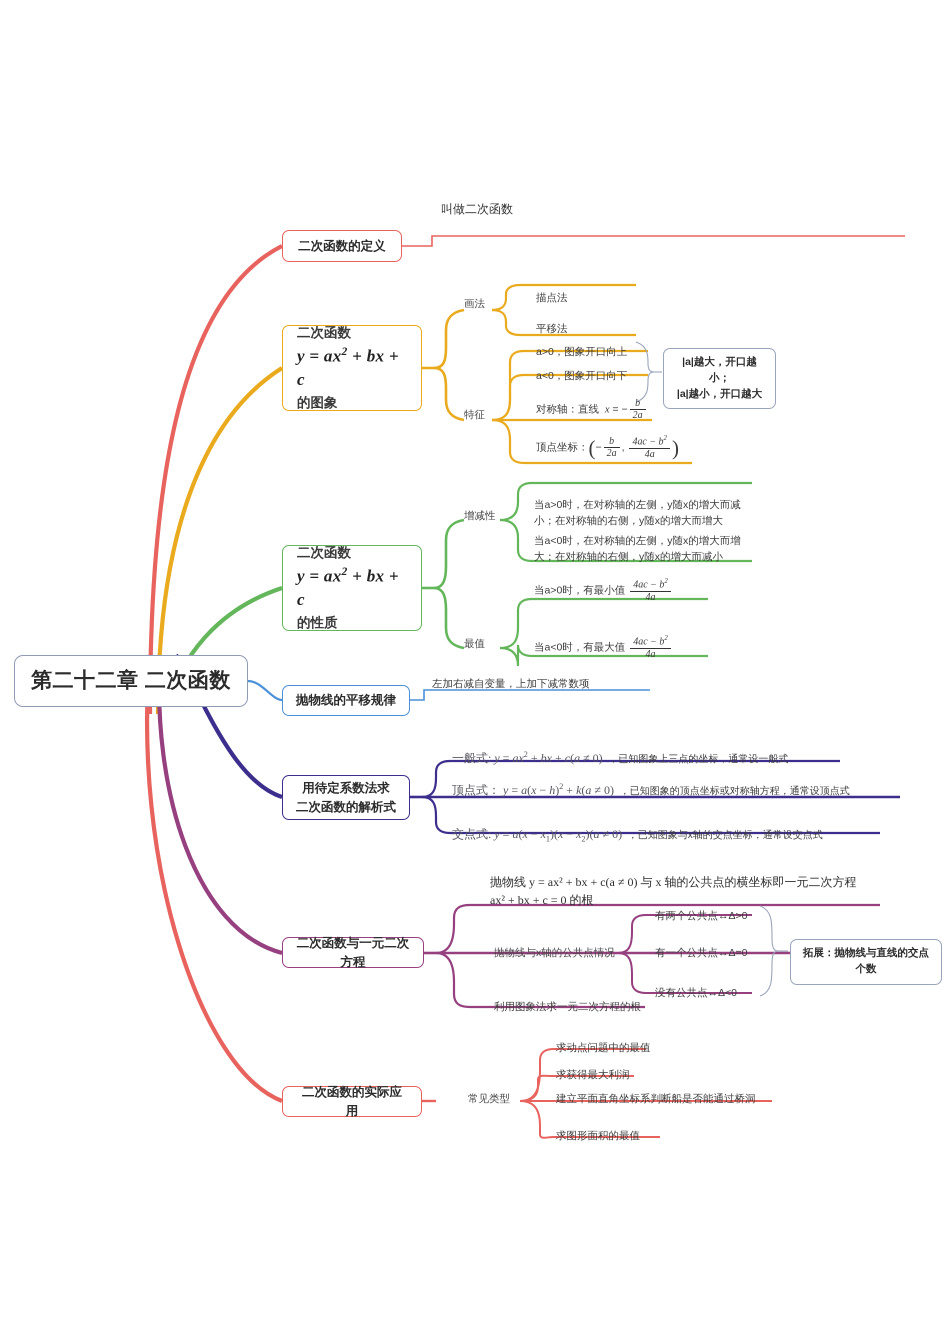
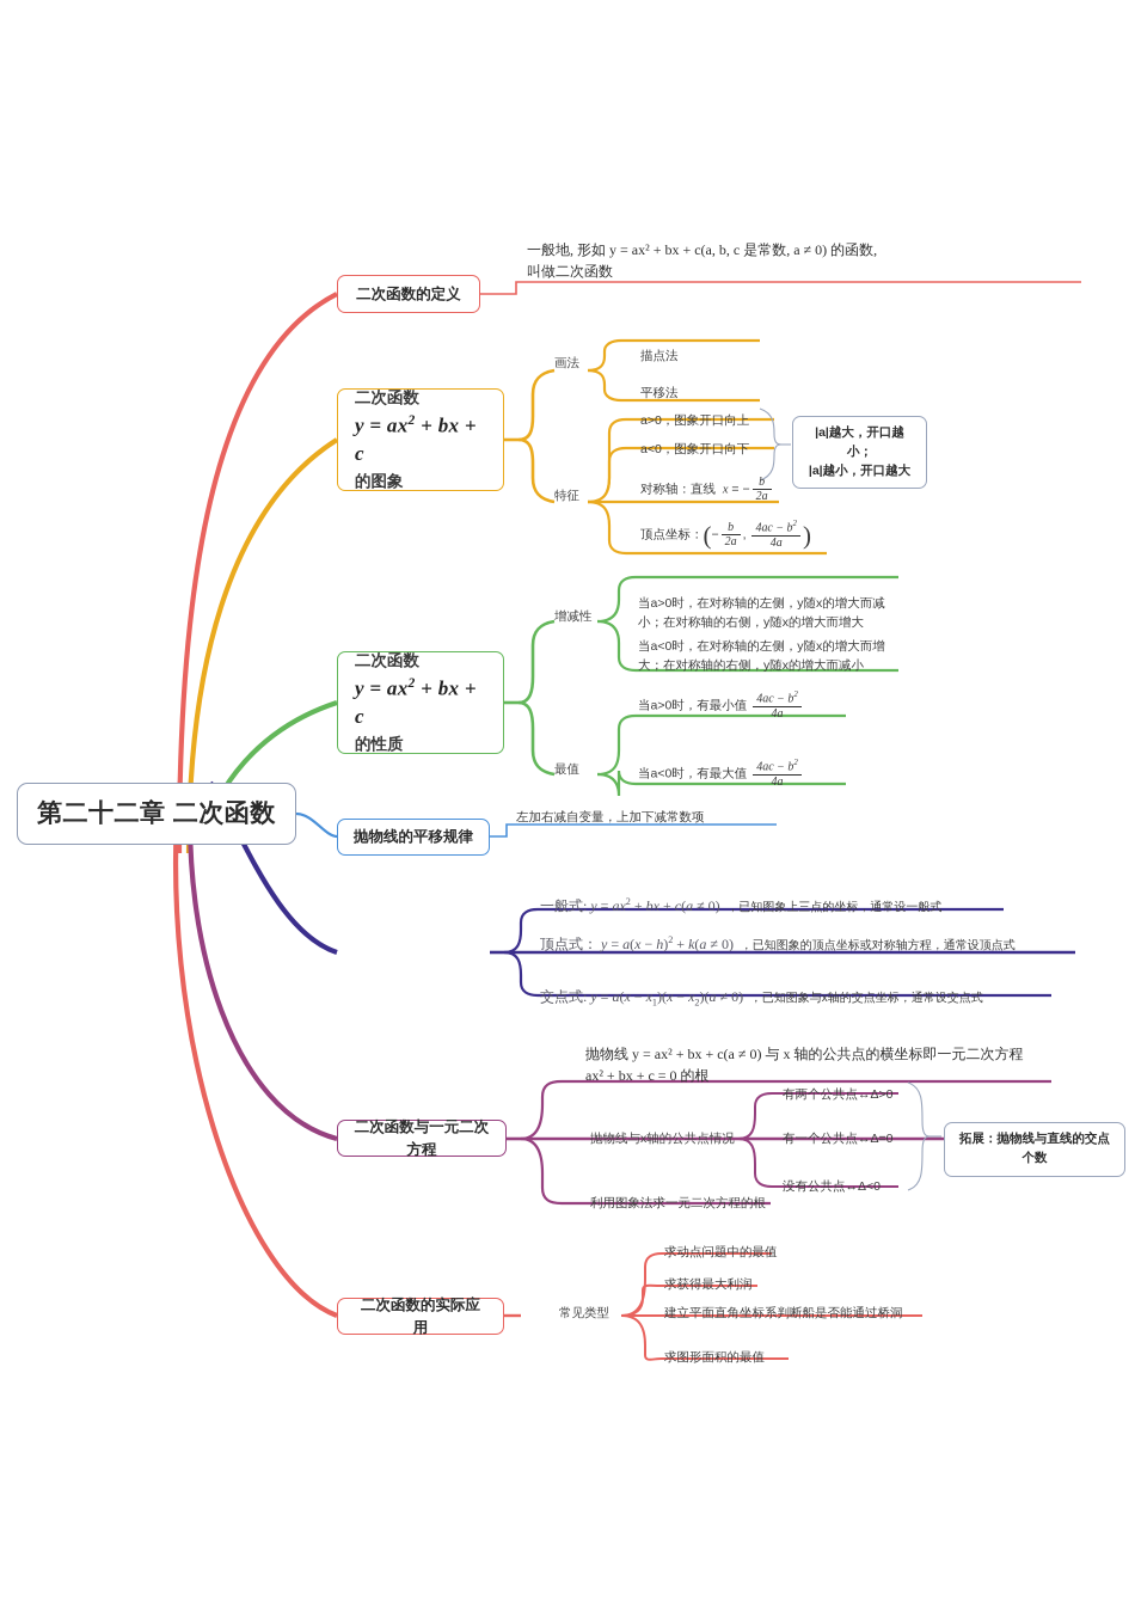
  第二十二章 二次函数
  二次函数的定义
+ 一般地, 形如 y = ax² + bx + c(a, b, c 是常数, a ≠ 0) 的函数,
  叫做二次函数
  二次函数
  y = ax2 + bx + c
  的图象
  画法
  特征
  描点法
  平移法
  a>0，图象开口向上
  a<0，图象开口向下
  对称轴：直线 x = −
  b
  2a
  顶点坐标：(−
  b
  2a
  ,
  4ac − b
  4a
  )
  |a|越大，开口越小；
  |a|越小，开口越大
  二次函数
  y = ax2 + bx + c
  的性质
  增减性
  最值
  当a>0时，在对称轴的左侧，y随x的增大而减小；在对称轴的右侧，y随x的增大而增大
  当a<0时，在对称轴的左侧，y随x的增大而增大；在对称轴的右侧，y随x的增大而减小
  当a>0时，有最小值
  4ac − b
  4a
  当a<0时，有最大值
  4ac − b
  4a
  抛物线的平移规律
  左加右减自变量，上加下减常数项
- 用待定系数法求
- 二次函数的解析式
  一般式: y = ax2 + bx + c(a ≠ 0) ，已知图象上三点的坐标，通常设一般式
  顶点式： y = a(x − h)2 + k(a ≠ 0) ，已知图象的顶点坐标或对称轴方程，通常设顶点式
  交点式: y = a(x − x1)(x − x2)(a ≠ 0) ，已知图象与x轴的交点坐标，通常设交点式
  二次函数与一元二次方程
  抛物线 y = ax² + bx + c(a ≠ 0) 与 x 轴的公共点的横坐标即一元二次方程
  ax² + bx + c = 0 的根
  抛物线与x轴的公共点情况
  有两个公共点↔Δ>0
  有一个公共点↔Δ=0
  没有公共点↔Δ<0
  利用图象法求一元二次方程的根
  拓展：抛物线与直线的交点个数
  二次函数的实际应用
  常见类型
  求动点问题中的最值
  求获得最大利润
  建立平面直角坐标系判断船是否能通过桥洞
  求图形面积的最值
